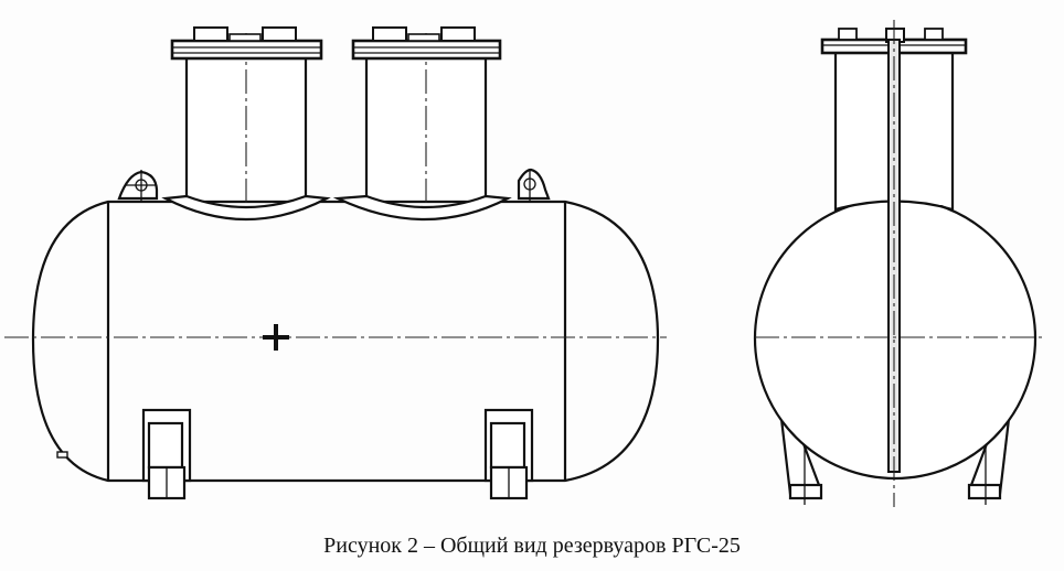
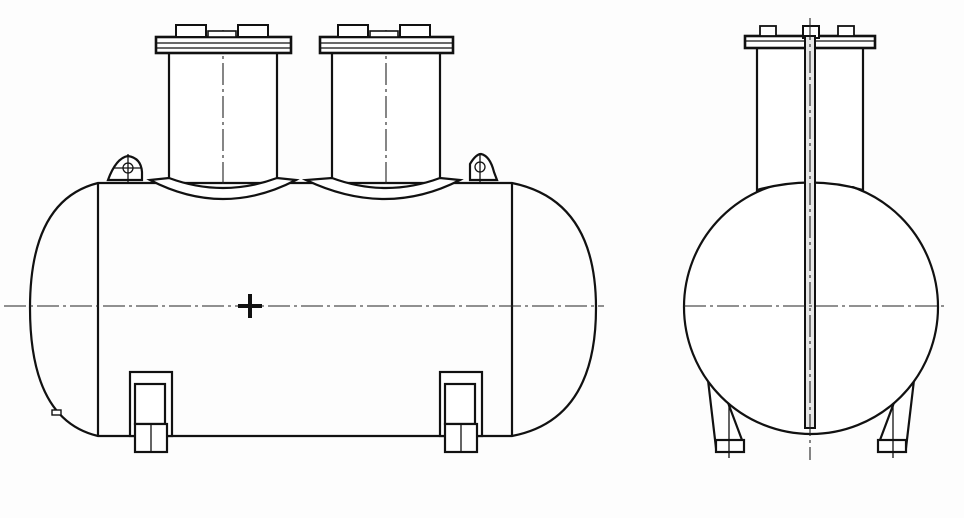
- Рисунок 2 – Общий вид резервуаров РГС-25
